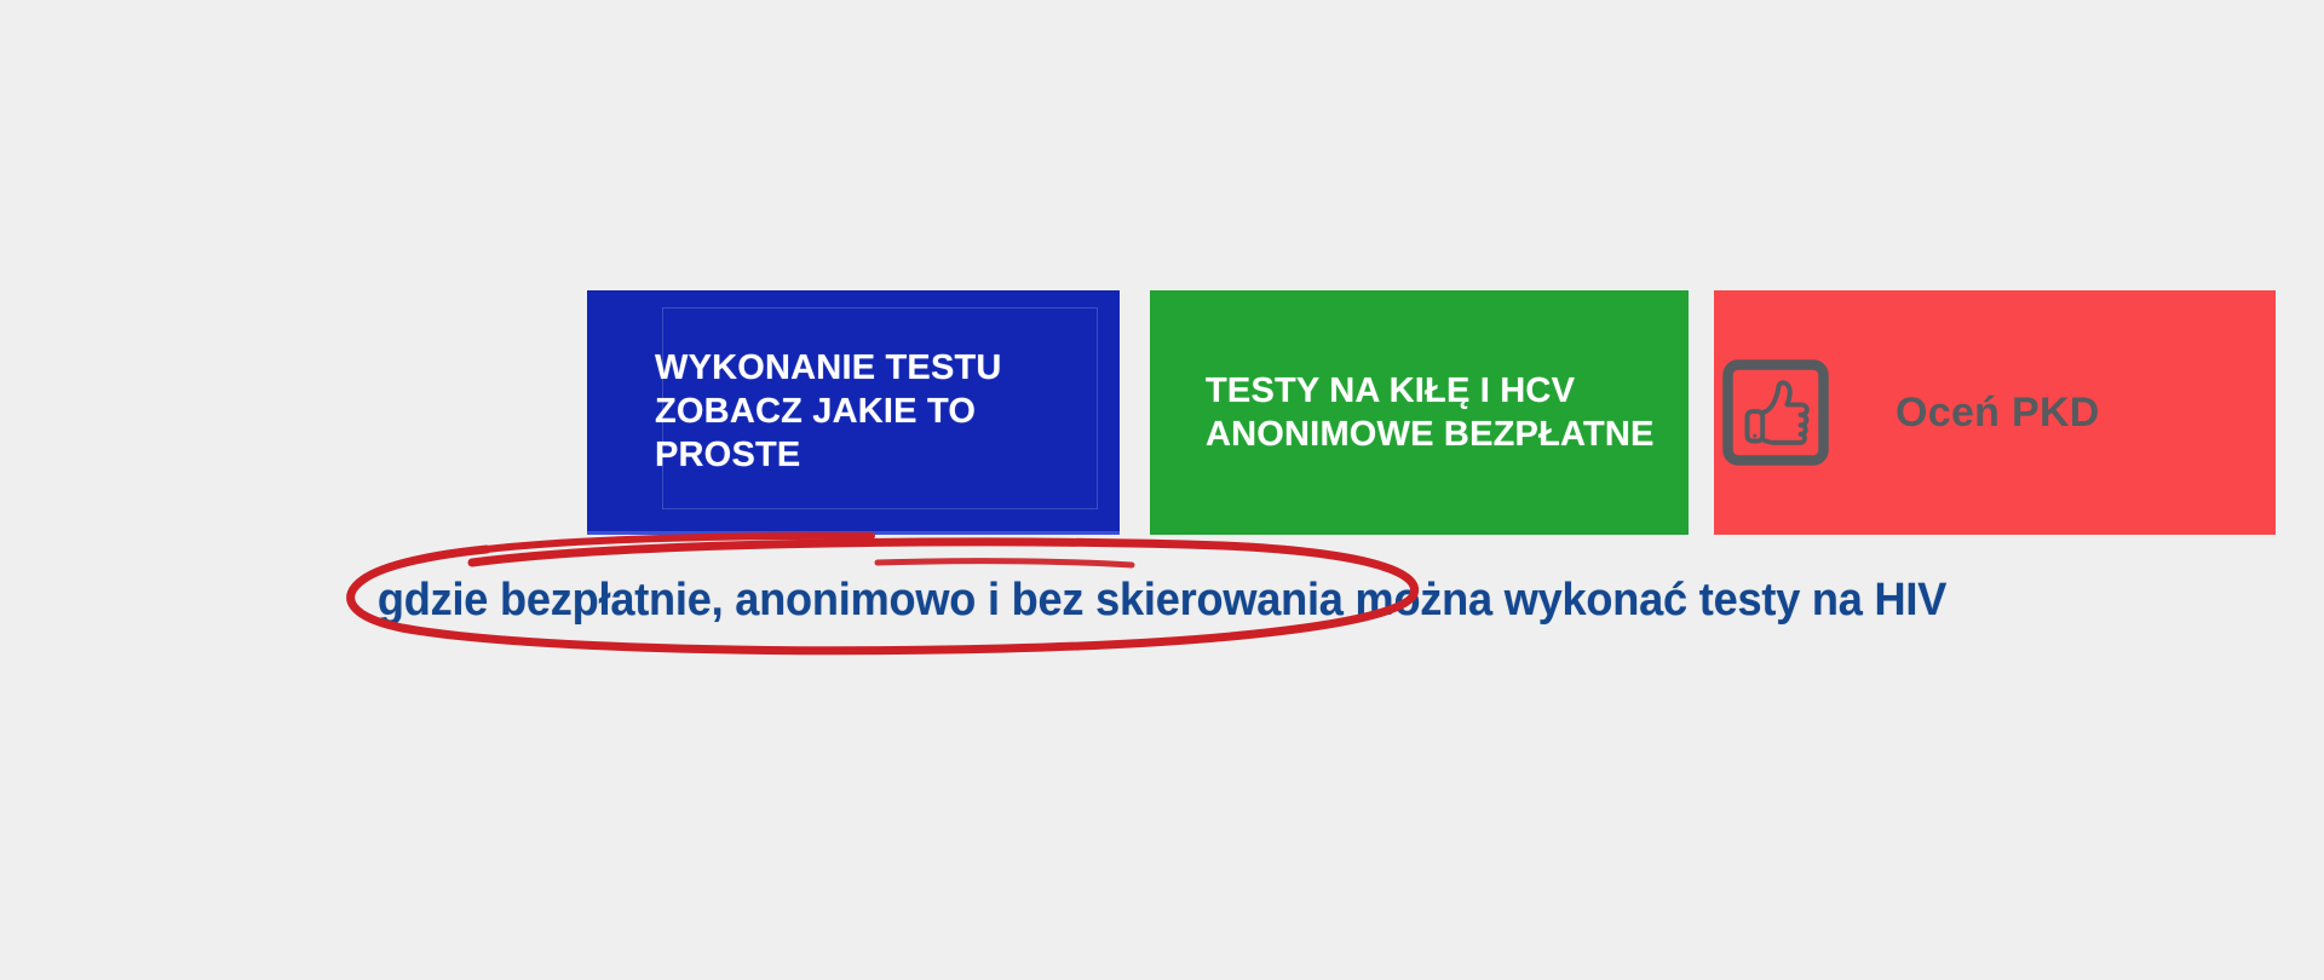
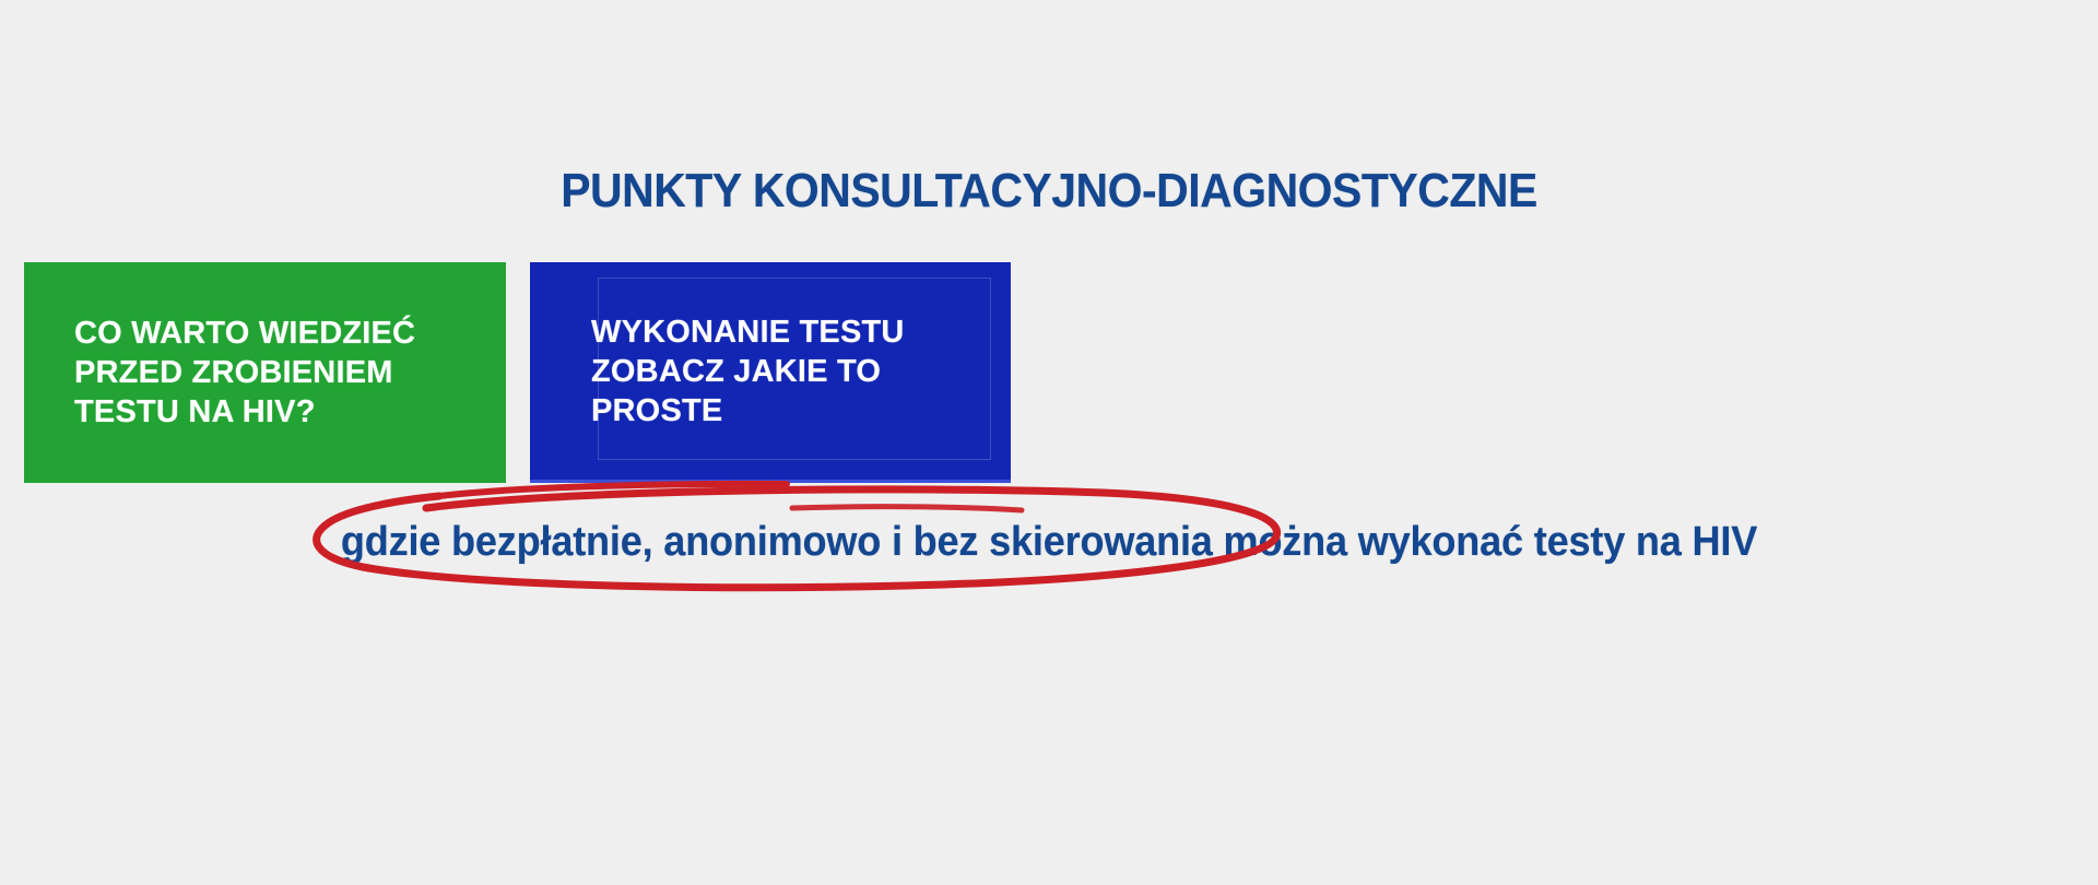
+ PUNKTY KONSULTACYJNO-DIAGNOSTYCZNE
+ CO WARTO WIEDZIEĆ PRZED ZROBIENIEM TESTU NA HIV?
  WYKONANIE TESTU ZOBACZ JAKIE TO PROSTE
- TESTY NA KIŁĘ I HCV ANONIMOWE BEZPŁATNE
- Oceń PKD
  gdzie bezpłatnie, anonimowo i bez skierowania mżna wykonać testy na HIV
